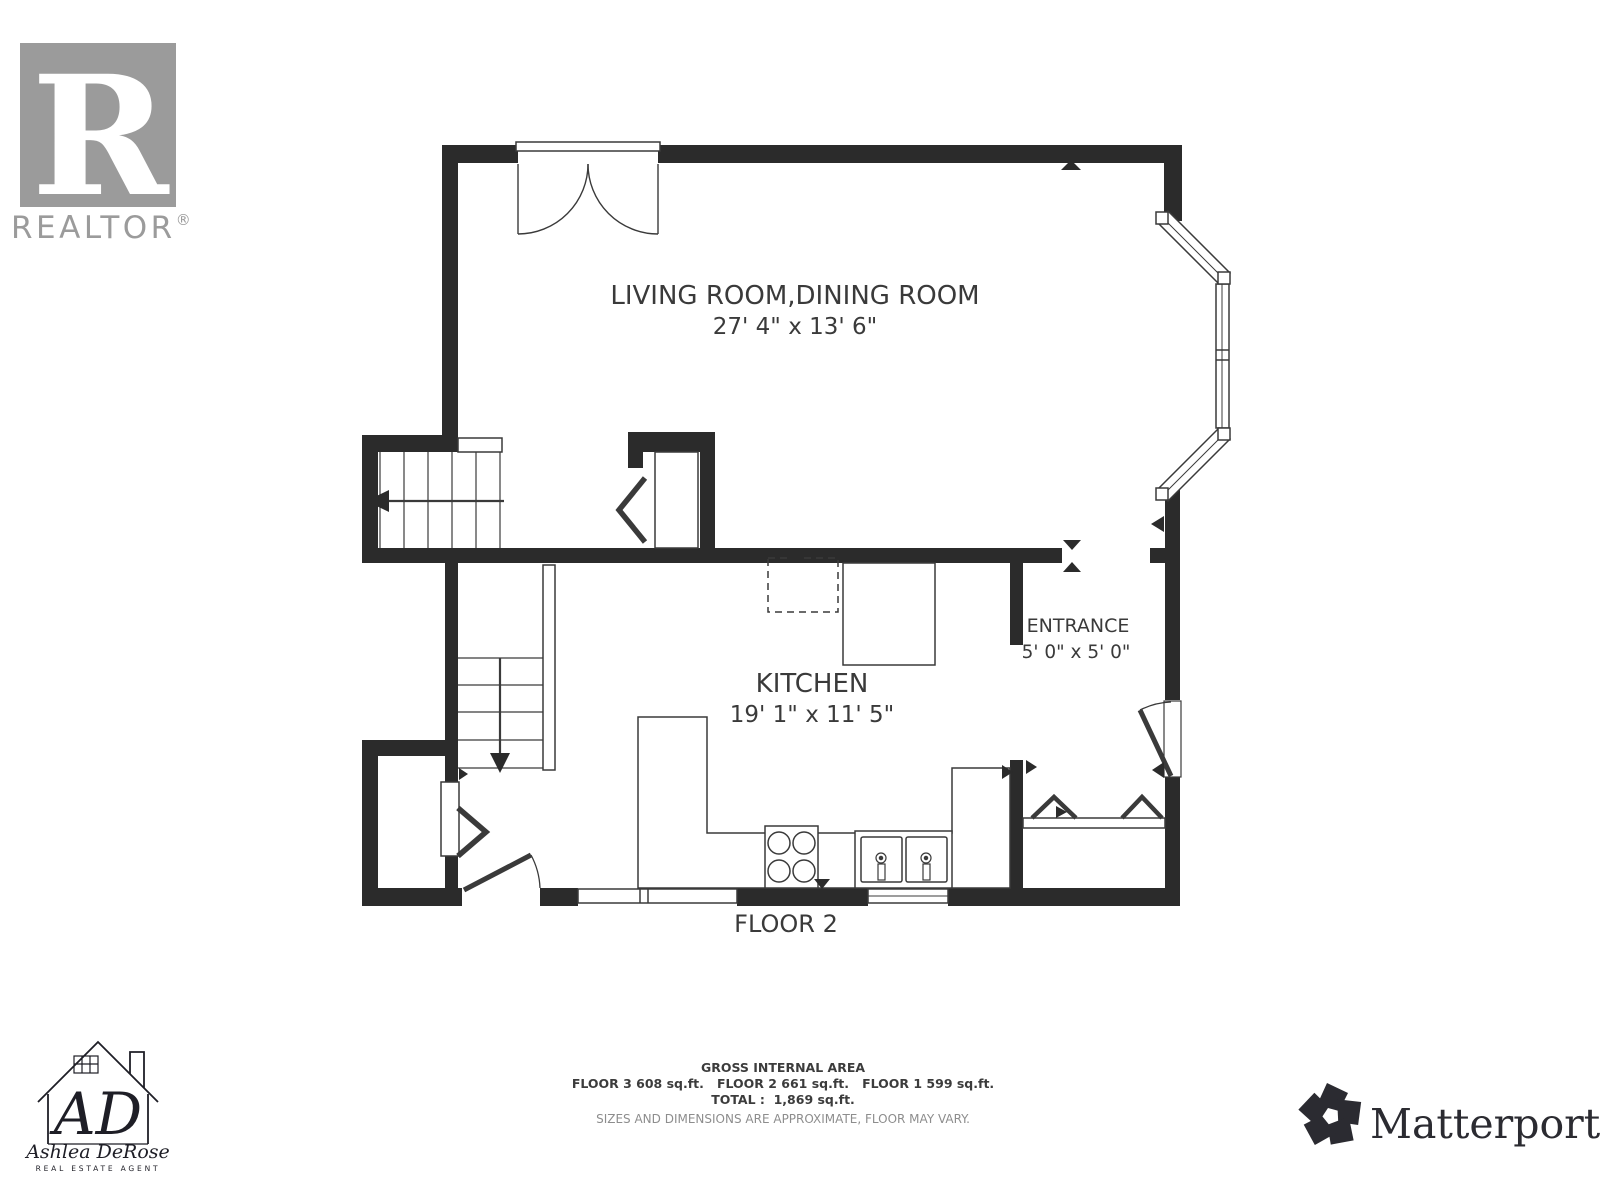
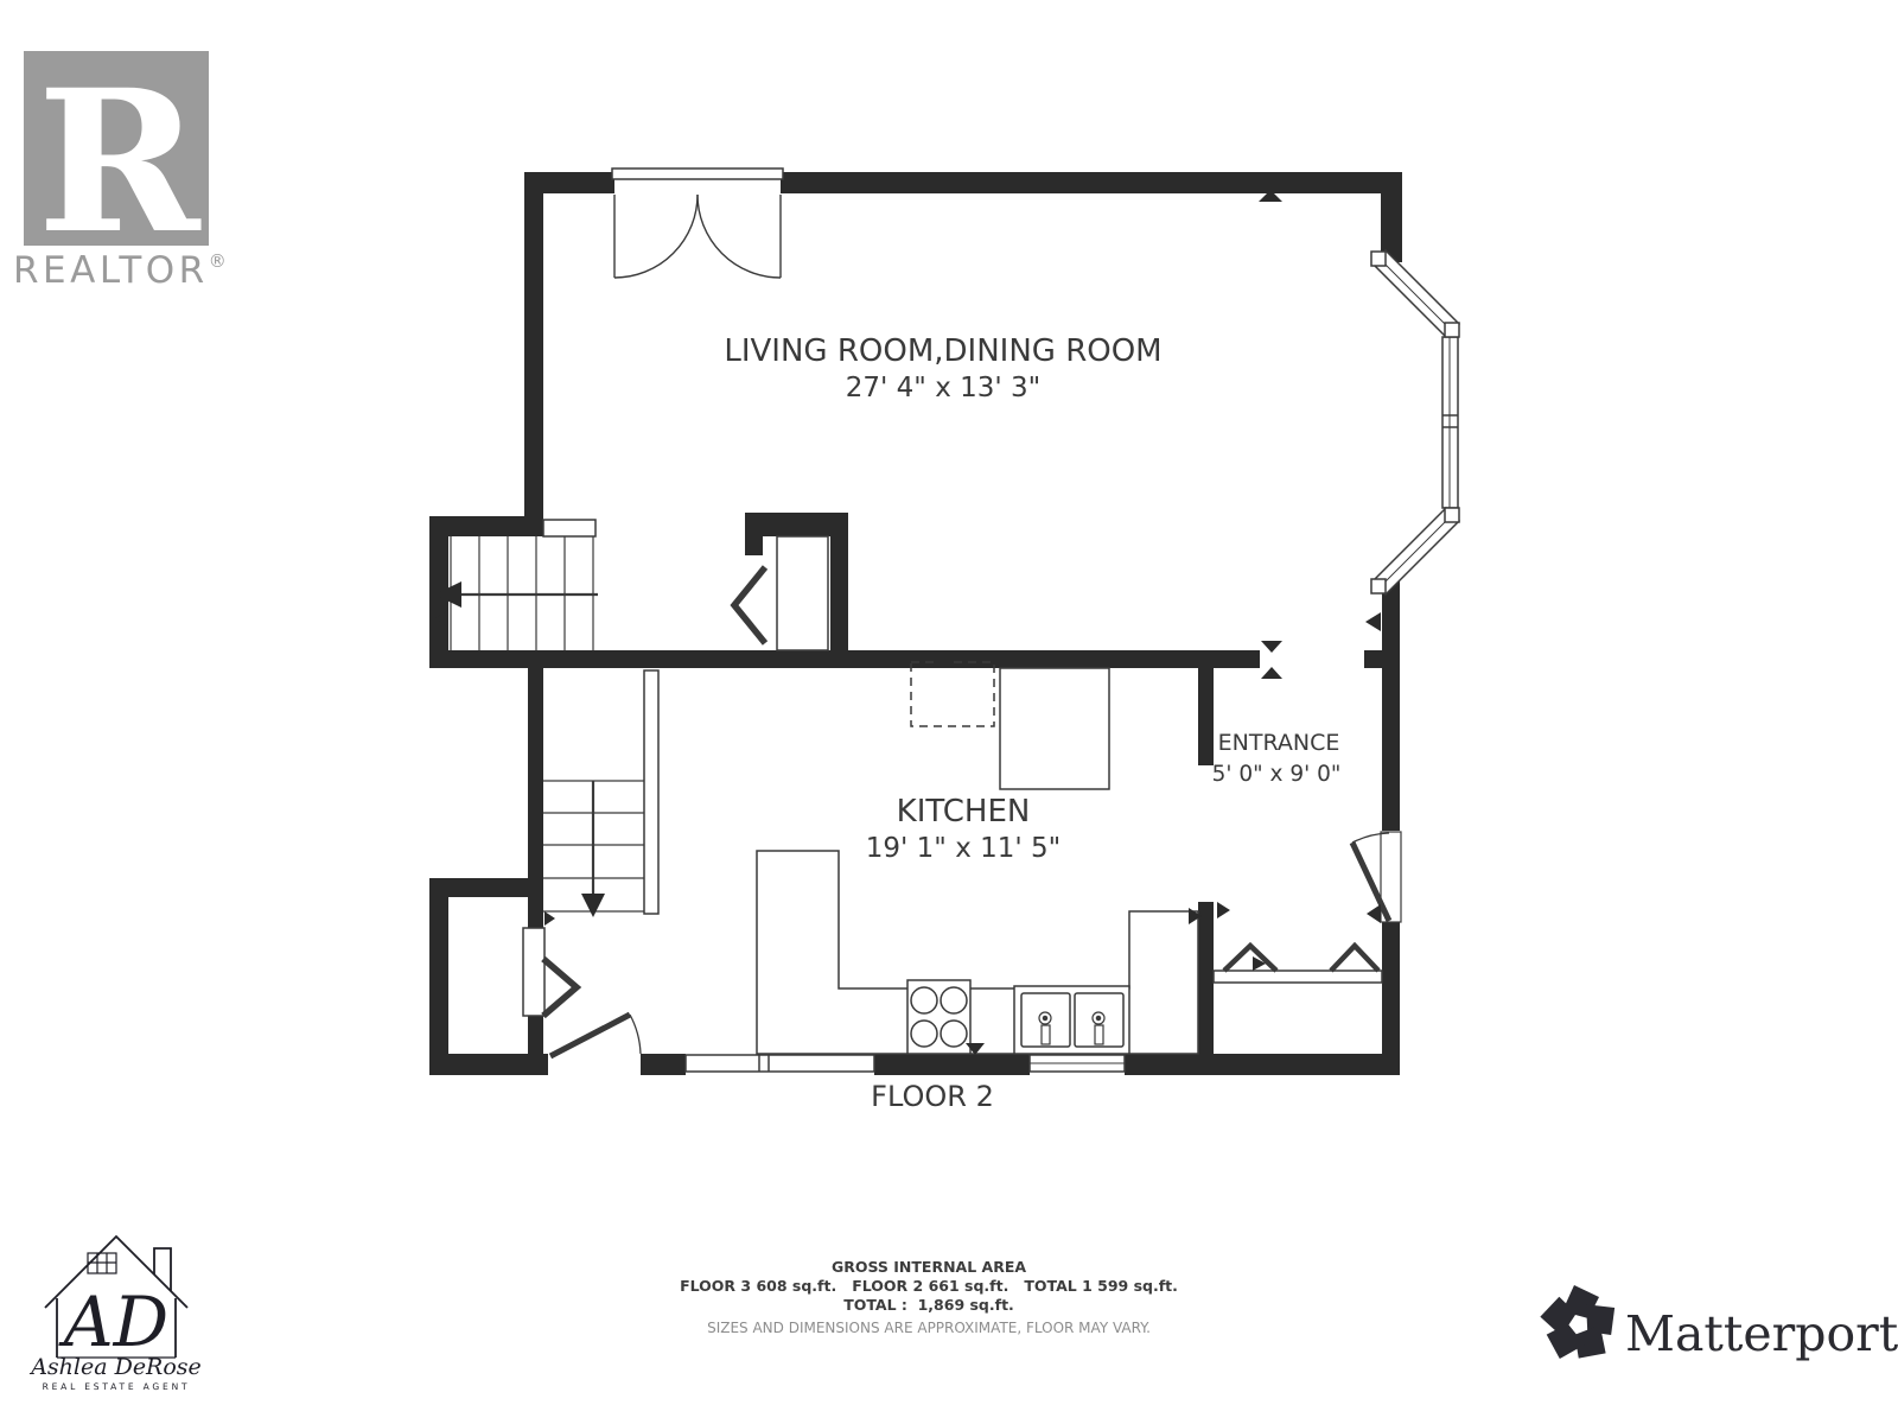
  LIVING ROOM,DINING ROOM
- 27' 4" x 13' 6"
+ 27' 4" x 13' 3"
  KITCHEN
  19' 1" x 11' 5"
  ENTRANCE
- 5' 0" x 5' 0"
+ 5' 0" x 9' 0"
  FLOOR 2
  R
  REALTOR®
  AD
  Ashlea DeRose
  REAL ESTATE AGENT
  GROSS INTERNAL AREA
- FLOOR 3 608 sq.ft. FLOOR 2 661 sq.ft. FLOOR 1 599 sq.ft.
+ FLOOR 3 608 sq.ft. FLOOR 2 661 sq.ft. TOTAL 1 599 sq.ft.
  TOTAL : 1,869 sq.ft.
  SIZES AND DIMENSIONS ARE APPROXIMATE, FLOOR MAY VARY.
  Matterport
